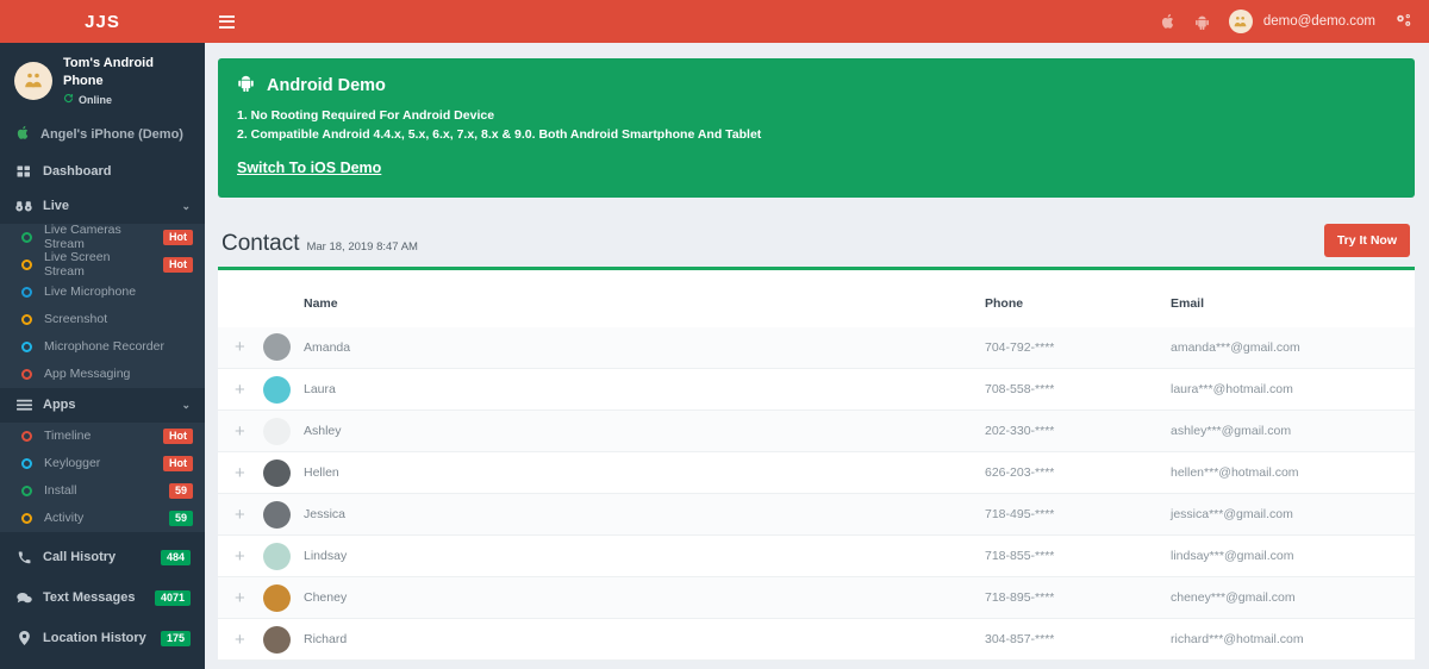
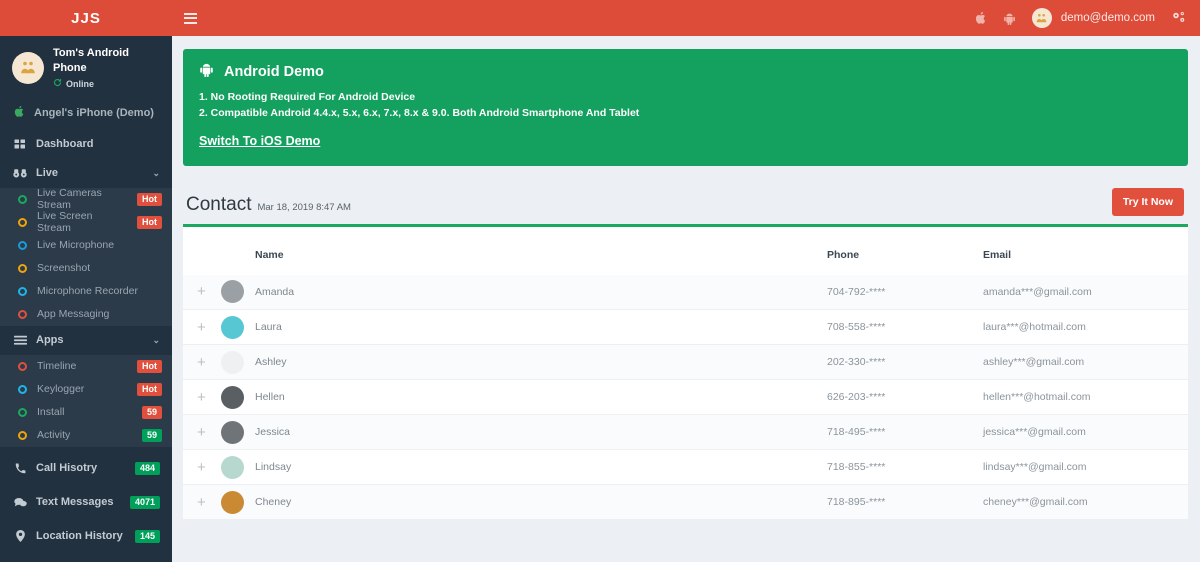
  JJS
  Tom's Android Phone
  Online
  Angel's iPhone (Demo)
  Dashboard
  Live
  ⌄
  Live Cameras Stream
  Hot
  Live Screen Stream
  Hot
  Live Microphone
  Screenshot
  Microphone Recorder
  App Messaging
  Apps
  ⌄
  Timeline
  Hot
  Keylogger
  Hot
  Install
  59
  Activity
  59
  Call Hisotry
  484
  Text Messages
  4071
  Location History
- 175
+ 145
  demo@demo.com
  Android Demo
  1. No Rooting Required For Android Device
  2. Compatible Android 4.4.x, 5.x, 6.x, 7.x, 8.x & 9.0. Both Android Smartphone And Tablet
  Switch To iOS Demo
  Contact
  Mar 18, 2019 8:47 AM
  Try It Now
  		Name	Phone	Email
  +		Amanda	704-792-****	amanda***@gmail.com
  +		Laura	708-558-****	laura***@hotmail.com
  +		Ashley	202-330-****	ashley***@gmail.com
  +		Hellen	626-203-****	hellen***@hotmail.com
  +		Jessica	718-495-****	jessica***@gmail.com
  +		Lindsay	718-855-****	lindsay***@gmail.com
  +		Cheney	718-895-****	cheney***@gmail.com
- +		Richard	304-857-****	richard***@hotmail.com
